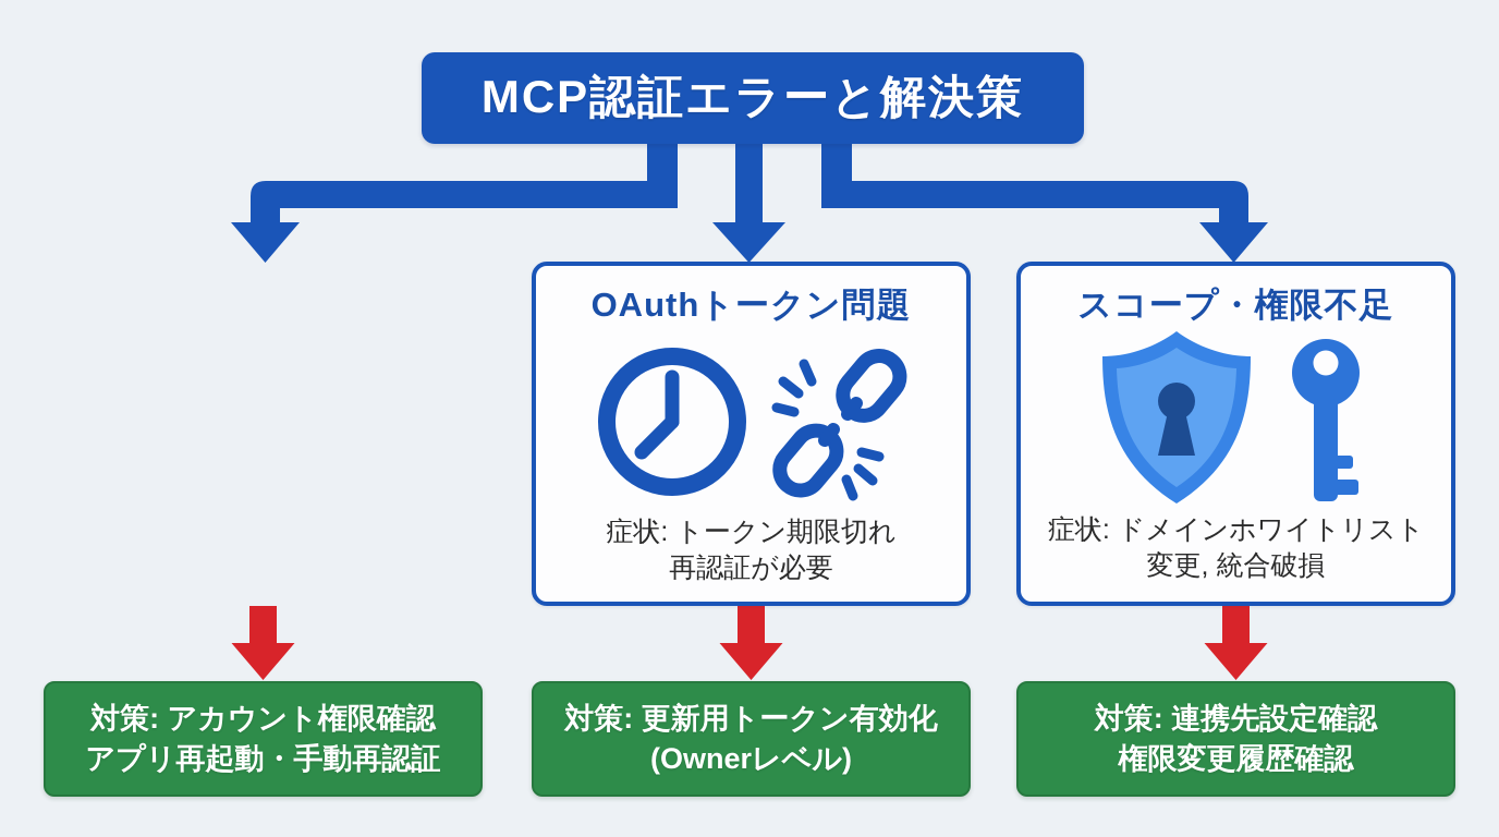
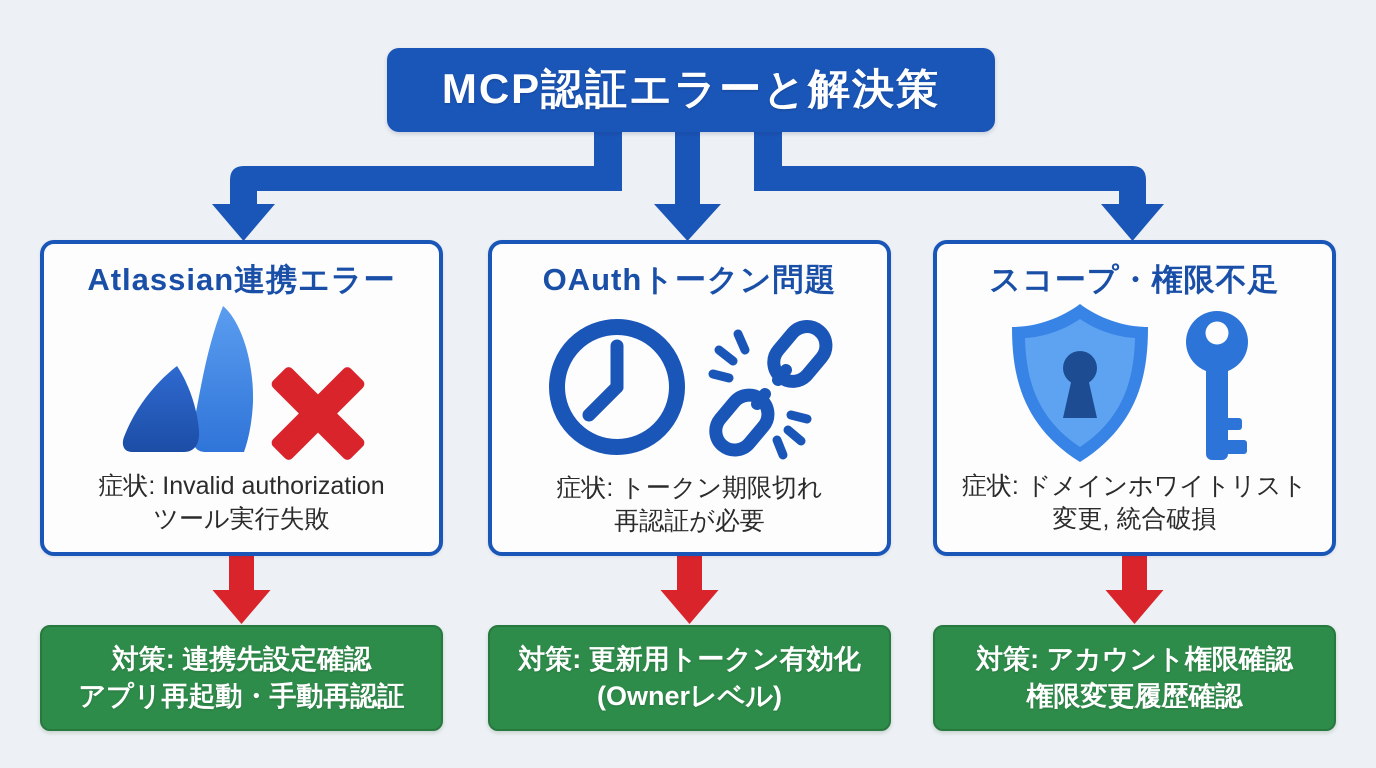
  MCP認証エラーと解決策
+ Atlassian連携エラー
+ 症状: Invalid authorization
+ ツール実行失敗
  OAuthトークン問題
  症状: トークン期限切れ
  再認証が必要
  スコープ・権限不足
  症状: ドメインホワイトリスト
  変更, 統合破損
- 対策: アカウント権限確認
+ 対策: 連携先設定確認
  アプリ再起動・手動再認証
  対策: 更新用トークン有効化
  (Ownerレベル)
- 対策: 連携先設定確認
+ 対策: アカウント権限確認
  権限変更履歴確認
